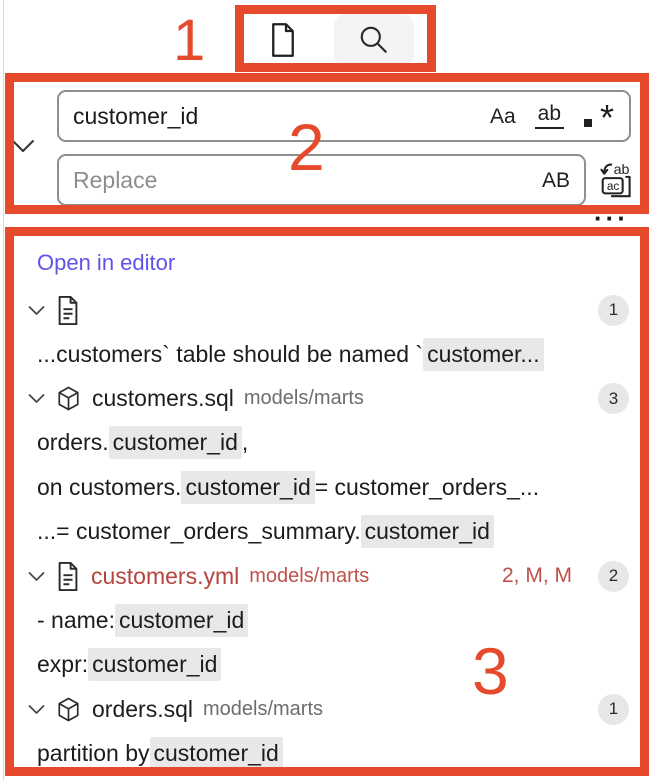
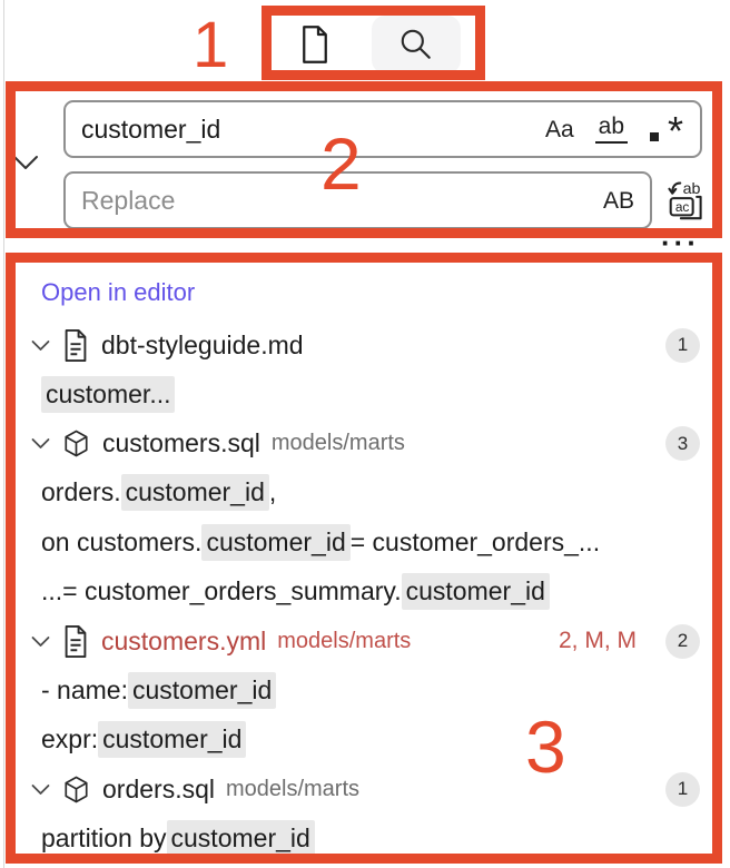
  customer_id
  Aa
  ab
  *
  Replace
  AB
  ab
  ac
  ···
  Open in editor
+ dbt-styleguide.md
  1
- ...customers` table should be named `
  customer...
  customers.sql
  models/marts
  3
  orders.
  customer_id
  ,
  on customers.
  customer_id
  = customer_orders_...
  ...= customer_orders_summary.
  customer_id
  customers.yml
  models/marts
  2, M, M
  2
  - name:
  customer_id
  expr:
  customer_id
  orders.sql
  models/marts
  1
  partition by
  customer_id
  1
  2
  3
